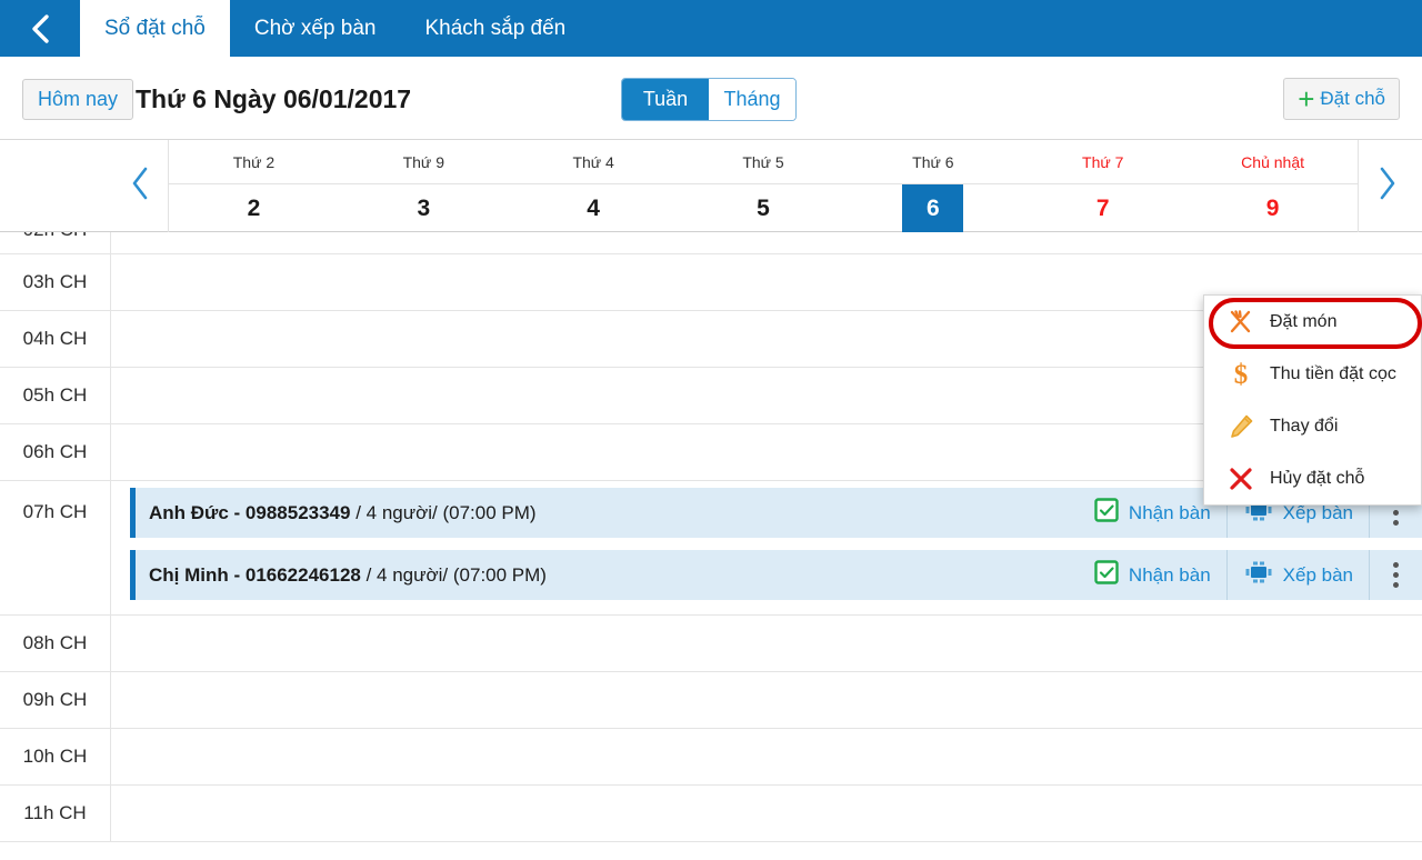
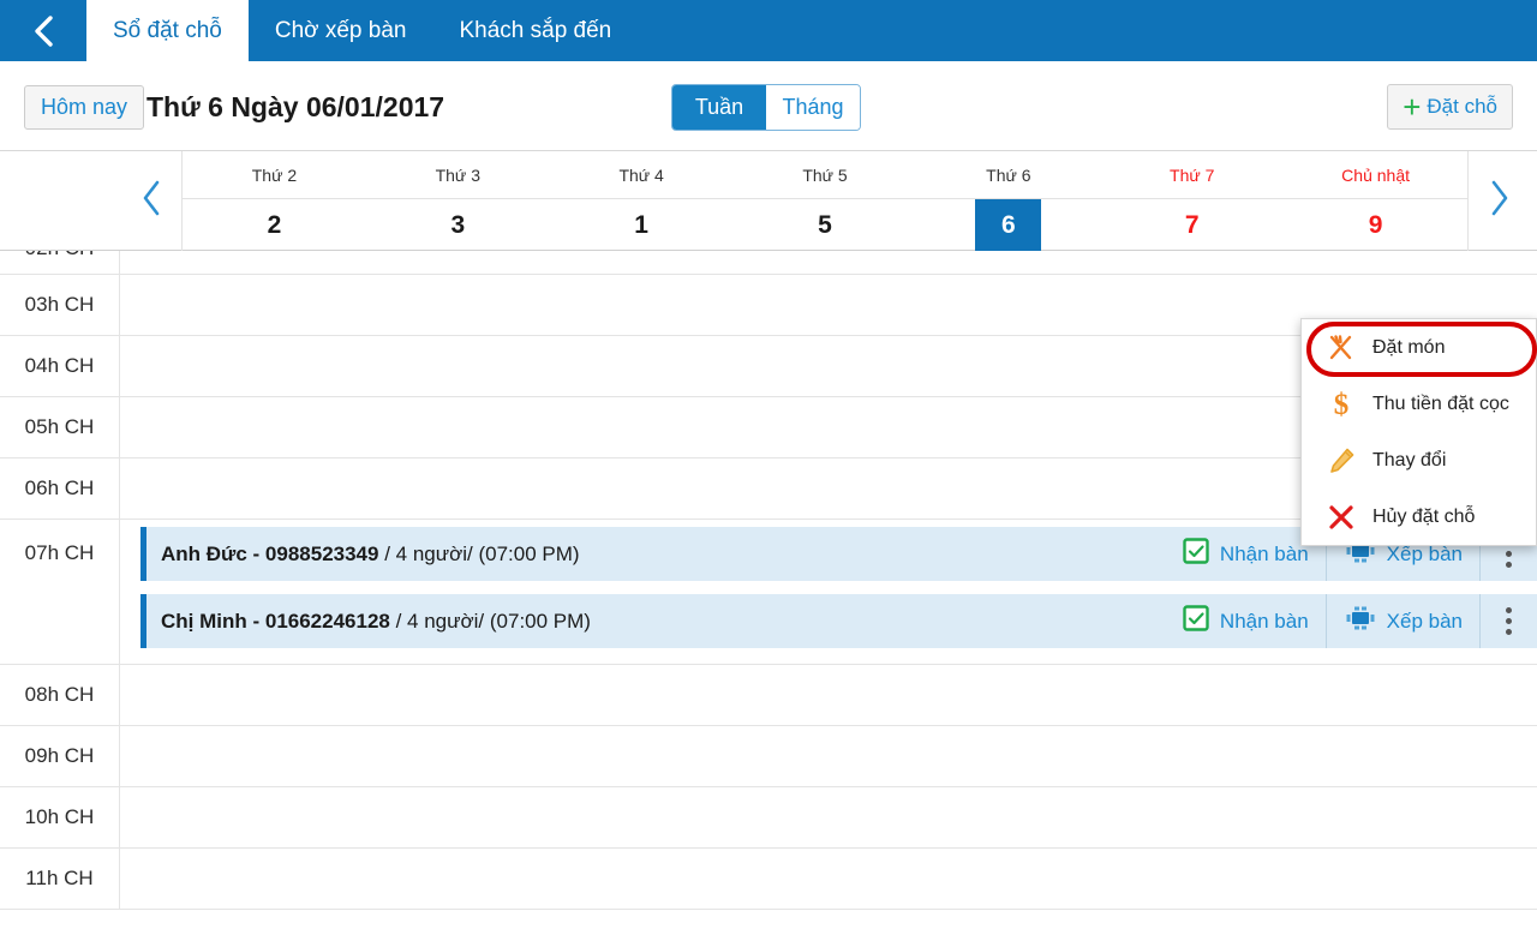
  Sổ đặt chỗ
  Chờ xếp bàn
  Khách sắp đến
  Hôm nay
  Thứ 6 Ngày 06/01/2017
  Tuần
  Tháng
  +
  Đặt chỗ
  Thứ 2
  2
- Thứ 9
+ Thứ 3
  3
  Thứ 4
- 4
+ 1
  Thứ 5
  5
  Thứ 6
  6
  Thứ 7
  7
  Chủ nhật
  9
  03h CH
  04h CH
  05h CH
  06h CH
  07h CH
  Anh Đức - 0988523349 / 4 người/ (07:00 PM)
  Nhận bàn
  Xếp bàn
  Chị Minh - 01662246128 / 4 người/ (07:00 PM)
  Nhận bàn
  Xếp bàn
  08h CH
  09h CH
  10h CH
  11h CH
  Đặt món
  $
  Thu tiền đặt cọc
  Thay đổi
  Hủy đặt chỗ
